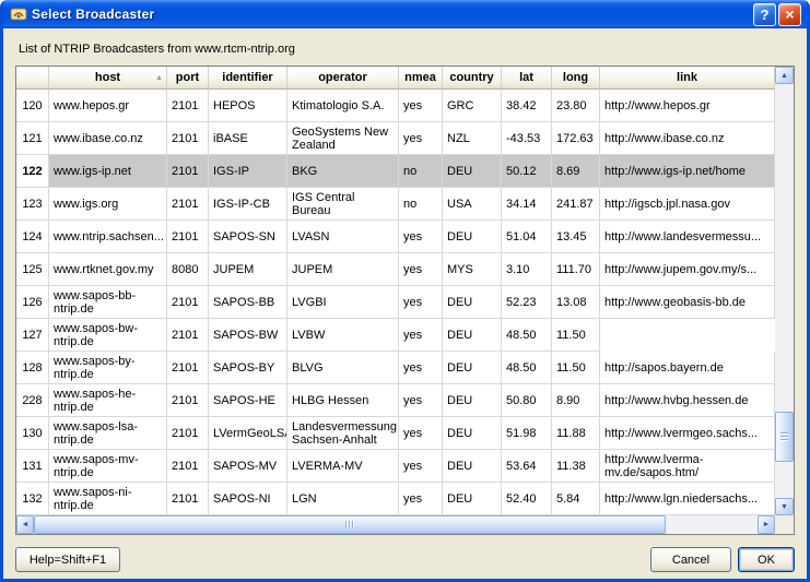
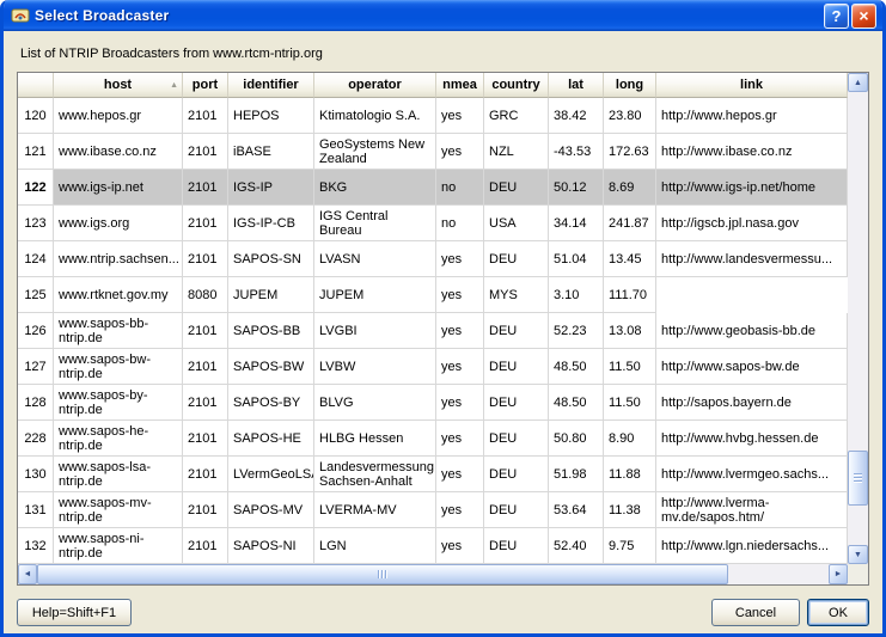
  Select Broadcaster
  ?
  ×
  List of NTRIP Broadcasters from www.rtcm-ntrip.org
  host
  port
  identifier
  operator
  nmea
  country
  lat
  long
  link
  120
  www.hepos.gr
  2101
  HEPOS
  Ktimatologio S.A.
  yes
  GRC
  38.42
  23.80
  http://www.hepos.gr
  121
  www.ibase.co.nz
  2101
  iBASE
  GeoSystems New Zealand
  yes
  NZL
  -43.53
  172.63
  http://www.ibase.co.nz
  122
  www.igs-ip.net
  2101
  IGS-IP
  BKG
  no
  DEU
  50.12
  8.69
  http://www.igs-ip.net/home
  123
  www.igs.org
  2101
  IGS-IP-CB
  IGS Central Bureau
  no
  USA
  34.14
  241.87
  http://igscb.jpl.nasa.gov
  124
  www.ntrip.sachsen...
  2101
  SAPOS-SN
  LVASN
  yes
  DEU
  51.04
  13.45
  http://www.landesvermessu...
  125
  www.rtknet.gov.my
  8080
  JUPEM
  JUPEM
  yes
  MYS
  3.10
  111.70
- http://www.jupem.gov.my/s...
  126
  www.sapos-bb-ntrip.de
  2101
  SAPOS-BB
  LVGBI
  yes
  DEU
  52.23
  13.08
  http://www.geobasis-bb.de
  127
  www.sapos-bw-ntrip.de
  2101
  SAPOS-BW
  LVBW
  yes
  DEU
  48.50
  11.50
+ http://www.sapos-bw.de
  128
  www.sapos-by-ntrip.de
  2101
  SAPOS-BY
  BLVG
  yes
  DEU
  48.50
  11.50
  http://sapos.bayern.de
  228
  www.sapos-he-ntrip.de
  2101
  SAPOS-HE
  HLBG Hessen
  yes
  DEU
  50.80
  8.90
  http://www.hvbg.hessen.de
  130
  www.sapos-lsa-ntrip.de
  2101
  LVermGeoLS
  Landesvermessung Sachsen-Anhalt
  yes
  DEU
  51.98
  11.88
  http://www.lvermgeo.sachs...
  131
  www.sapos-mv-ntrip.de
  2101
  SAPOS-MV
  LVERMA-MV
  yes
  DEU
  53.64
  11.38
  http://www.lverma-mv.de/sapos.htm/
  132
  www.sapos-ni-ntrip.de
  2101
  SAPOS-NI
  LGN
  yes
  DEU
  52.40
- 5.84
+ 9.75
  http://www.lgn.niedersachs...
  Help=Shift+F1
  Cancel
  OK
